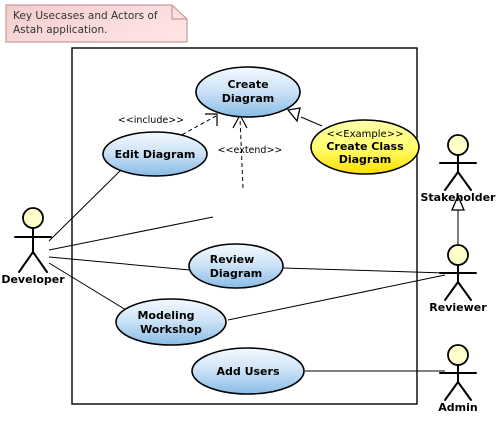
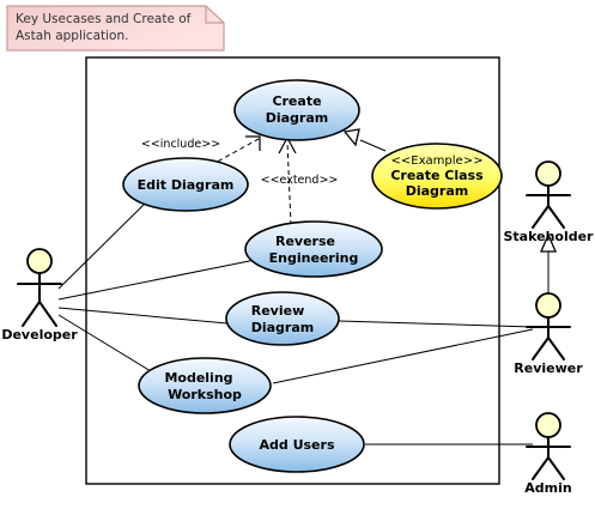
  Create
  Diagram
  Edit Diagram
  <<Example>>
  Create Class
  Diagram
+ Reverse
+ Engineering
  Review
  Diagram
  Modeling
  Workshop
  Add Users
  <<include>>
  <<extend>>
  Developer
  Stakeholder
  Reviewer
  Admin
- Key Usecases and Actors of
+ Key Usecases and Create of
  Astah application.
